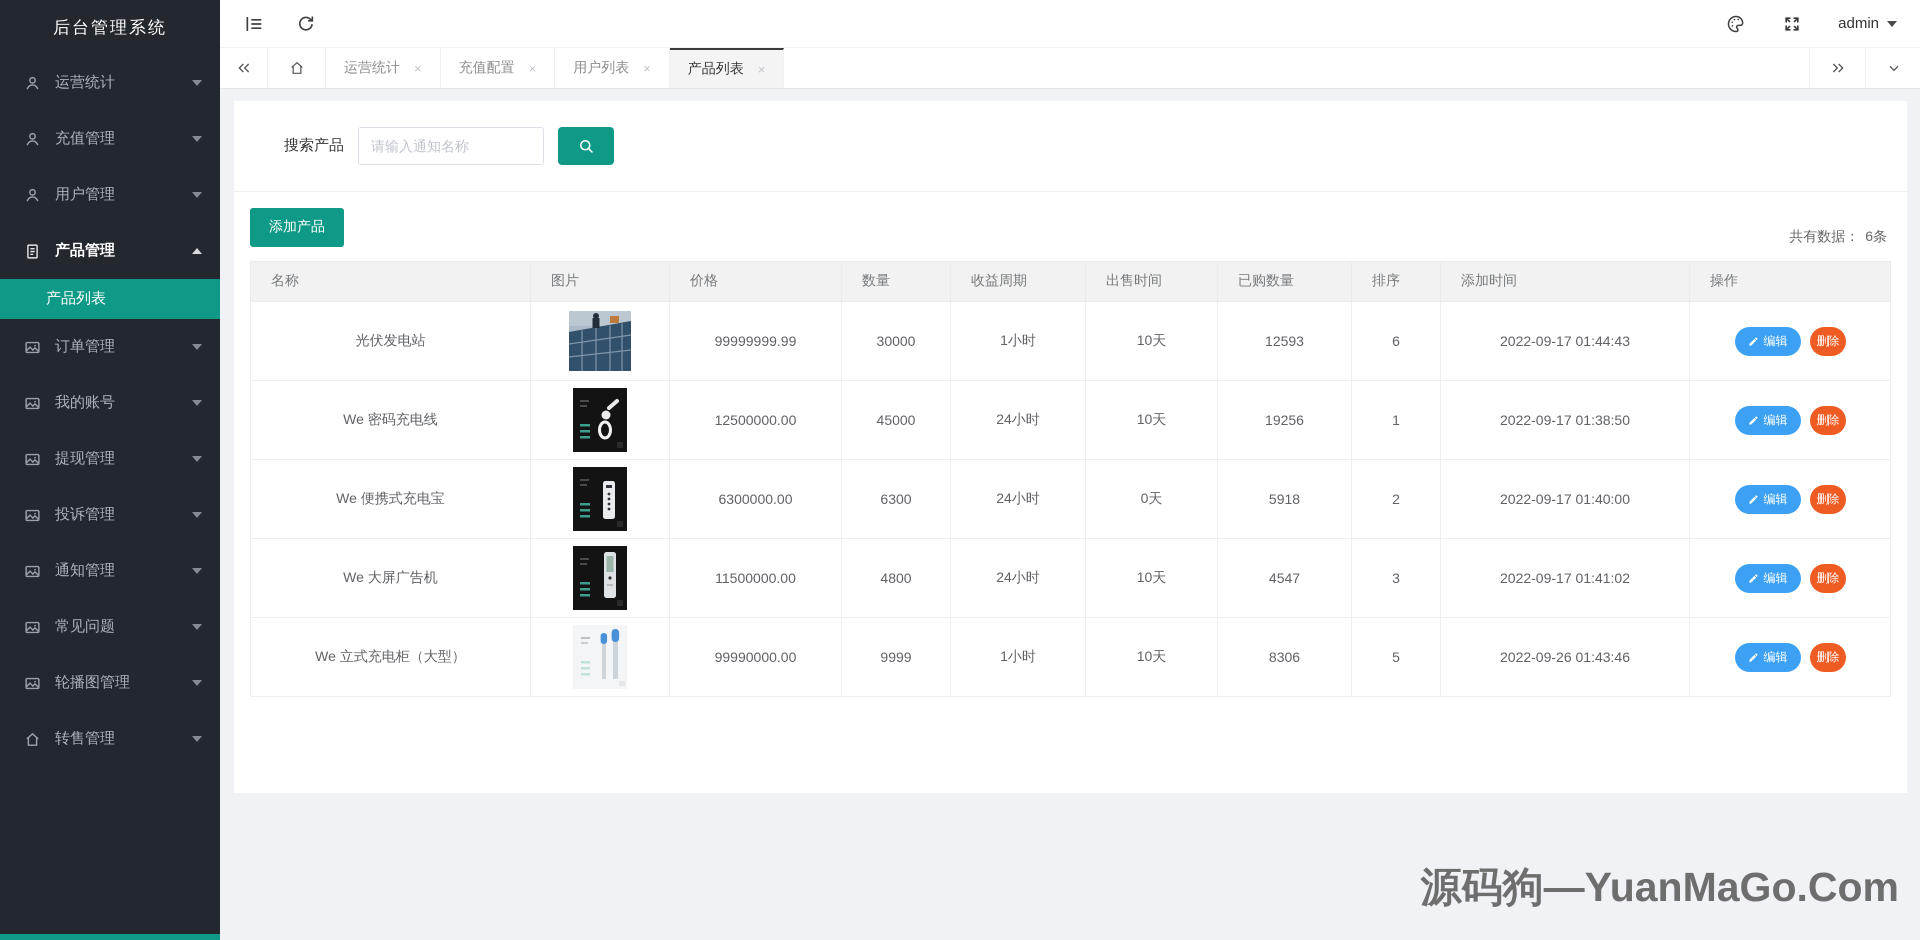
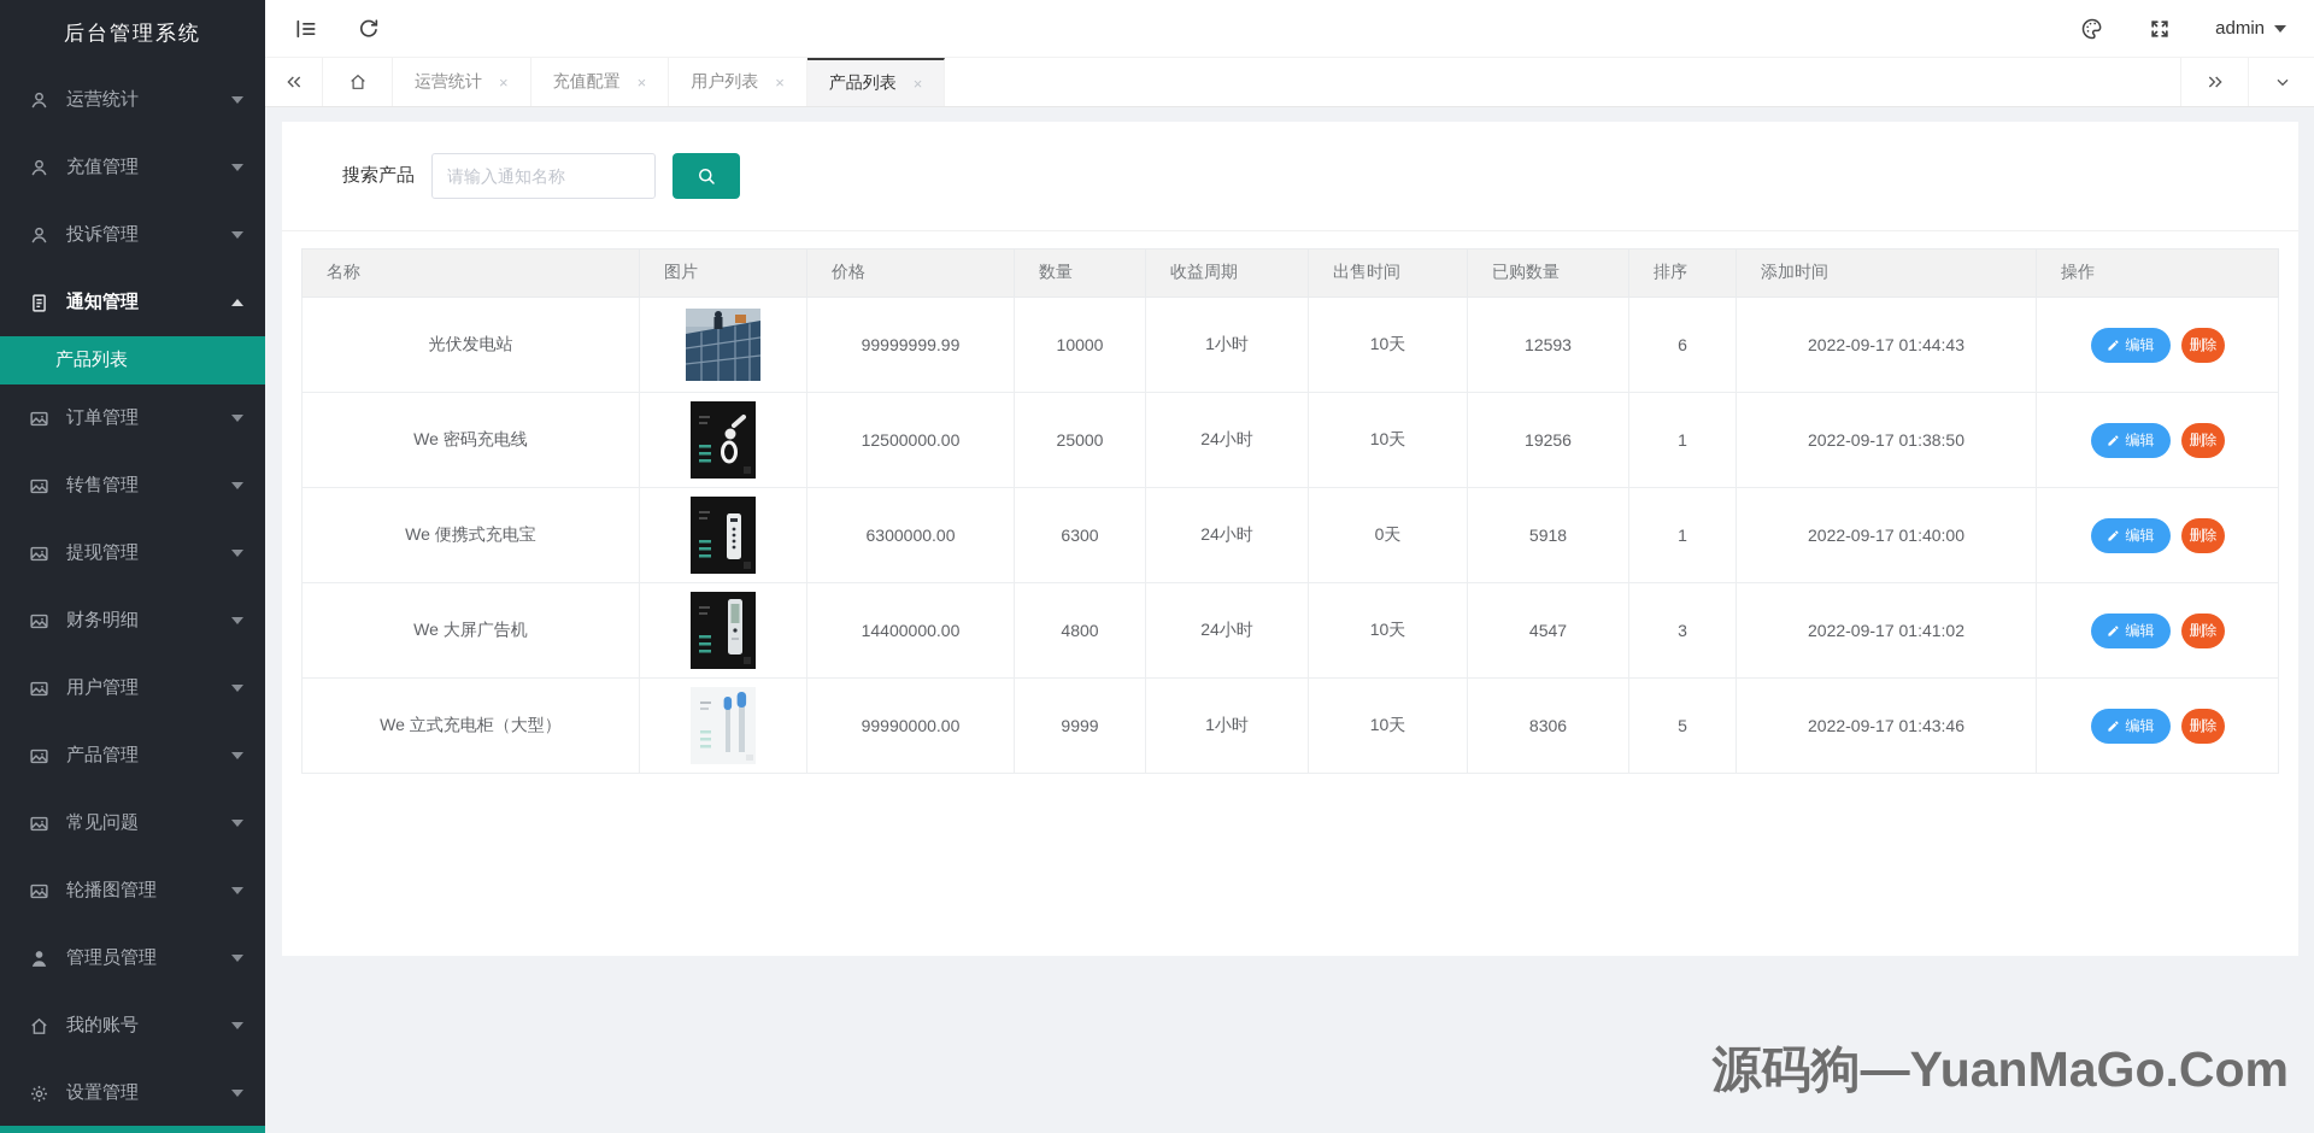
  后台管理系统
  运营统计
  充值管理
- 用户管理
+ 投诉管理
- 产品管理
+ 通知管理
  产品列表
  订单管理
- 我的账号
+ 转售管理
  提现管理
+ 财务明细
- 投诉管理
+ 用户管理
- 通知管理
+ 产品管理
  常见问题
  轮播图管理
+ 管理员管理
- 转售管理
+ 我的账号
+ 设置管理
  admin
  运营统计
  ×
  充值配置
  ×
  用户列表
  ×
  产品列表
  ×
  搜索产品
  请输入通知名称
- 添加产品
- 共有数据： 6条
  名称	图片	价格	数量	收益周期	出售时间	已购数量	排序	添加时间	操作
- 光伏发电站		99999999.99	30000	1小时	10天	12593	6	2022-09-17 01:44:43	编辑 删除
+ 光伏发电站		99999999.99	10000	1小时	10天	12593	6	2022-09-17 01:44:43	编辑 删除
- We 密码充电线		12500000.00	45000	24小时	10天	19256	1	2022-09-17 01:38:50	编辑 删除
+ We 密码充电线		12500000.00	25000	24小时	10天	19256	1	2022-09-17 01:38:50	编辑 删除
- We 便携式充电宝		6300000.00	6300	24小时	0天	5918	2	2022-09-17 01:40:00	编辑 删除
+ We 便携式充电宝		6300000.00	6300	24小时	0天	5918	1	2022-09-17 01:40:00	编辑 删除
- We 大屏广告机		11500000.00	4800	24小时	10天	4547	3	2022-09-17 01:41:02	编辑 删除
+ We 大屏广告机		14400000.00	4800	24小时	10天	4547	3	2022-09-17 01:41:02	编辑 删除
- We 立式充电柜（大型）		99990000.00	9999	1小时	10天	8306	5	2022-09-26 01:43:46	编辑 删除
+ We 立式充电柜（大型）		99990000.00	9999	1小时	10天	8306	5	2022-09-17 01:43:46	编辑 删除
  源码狗—YuanMaGo.Com
